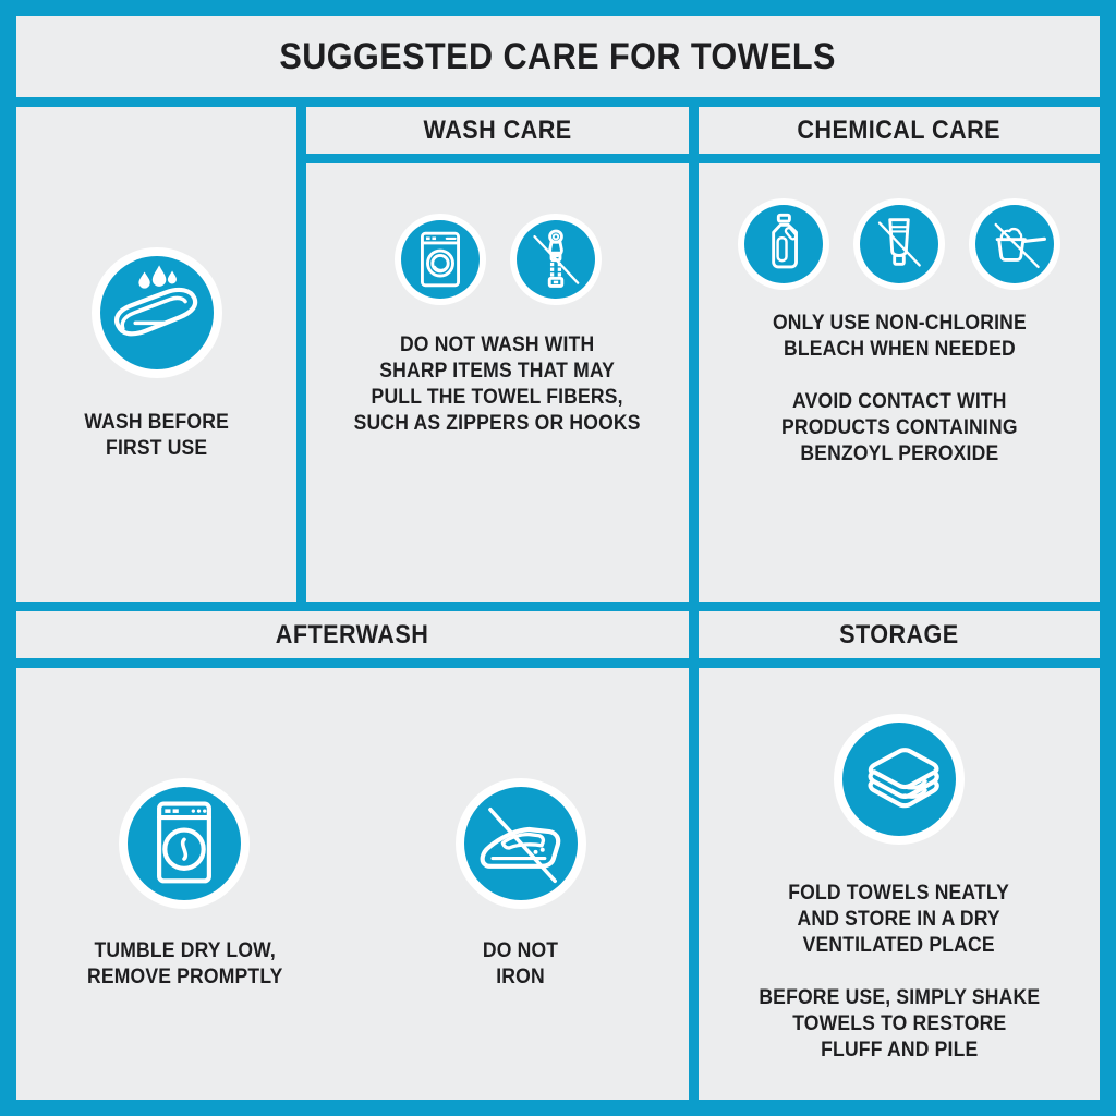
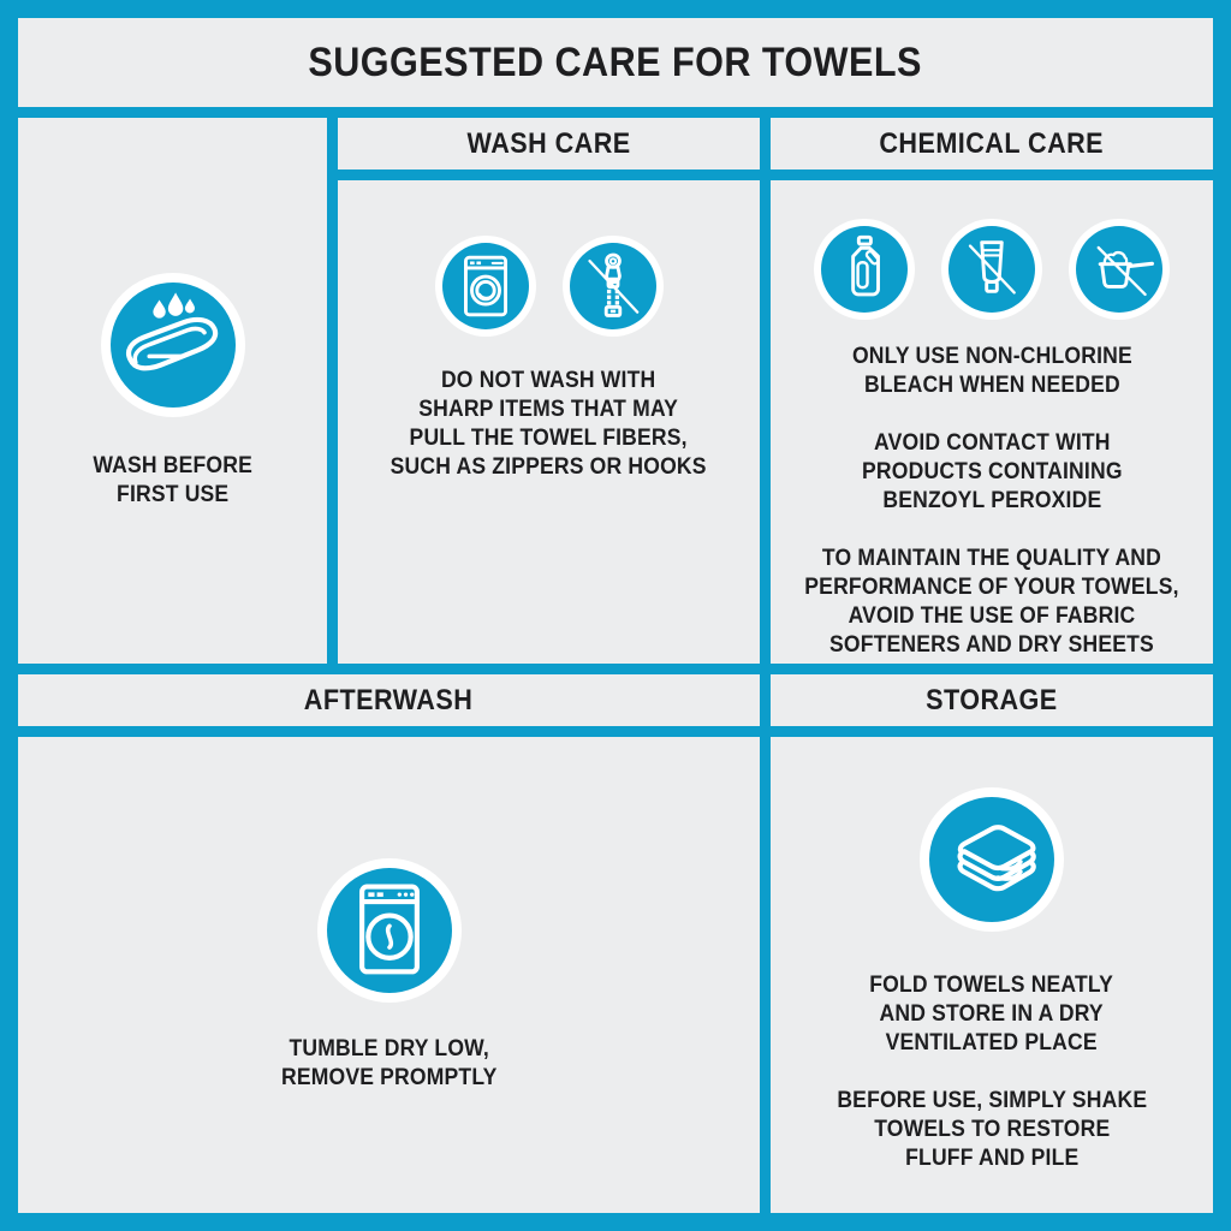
  SUGGESTED CARE FOR TOWELS
  WASH BEFORE
  FIRST USE
  WASH CARE
  CHEMICAL CARE
  DO NOT WASH WITH
  SHARP ITEMS THAT MAY
  PULL THE TOWEL FIBERS,
  SUCH AS ZIPPERS OR HOOKS
  ONLY USE NON-CHLORINE
  BLEACH WHEN NEEDED
  AVOID CONTACT WITH
  PRODUCTS CONTAINING
  BENZOYL PEROXIDE
+ TO MAINTAIN THE QUALITY AND
+ PERFORMANCE OF YOUR TOWELS,
+ AVOID THE USE OF FABRIC
+ SOFTENERS AND DRY SHEETS
  AFTERWASH
  STORAGE
  TUMBLE DRY LOW,
  REMOVE PROMPTLY
- DO NOT
- IRON
  FOLD TOWELS NEATLY
  AND STORE IN A DRY
  VENTILATED PLACE
  BEFORE USE, SIMPLY SHAKE
  TOWELS TO RESTORE
  FLUFF AND PILE
